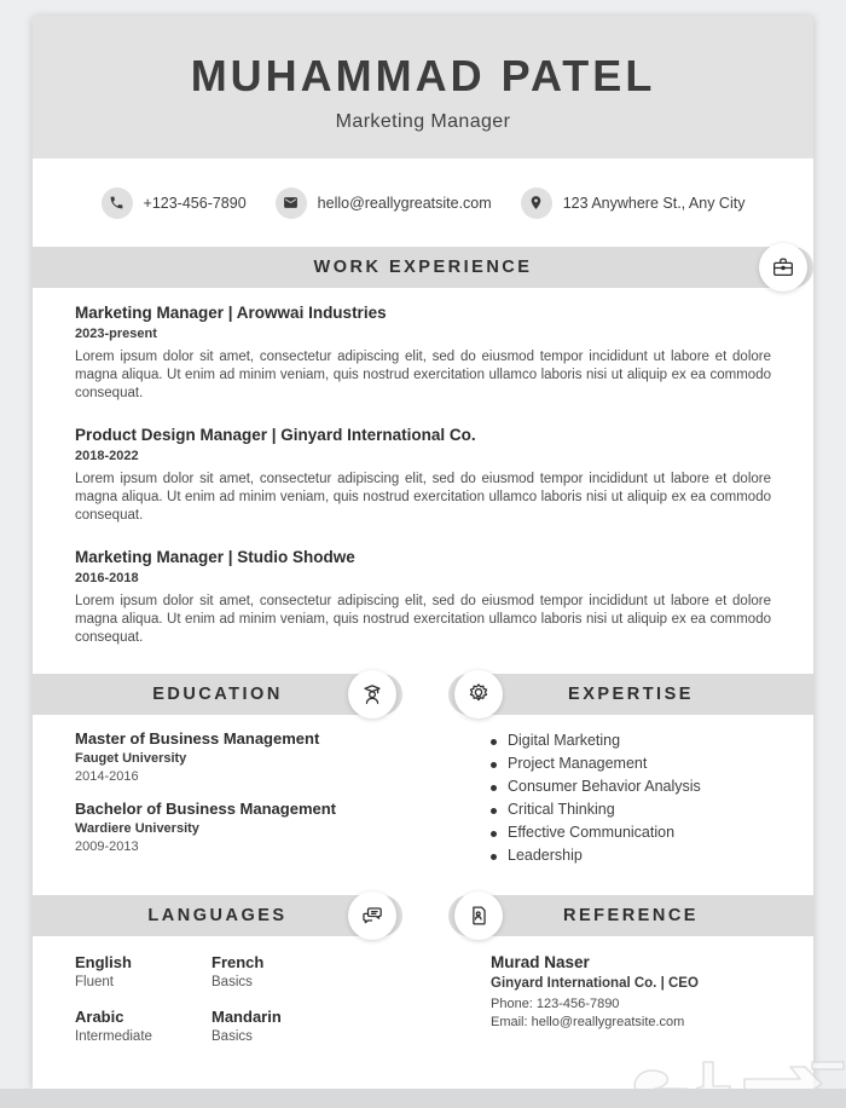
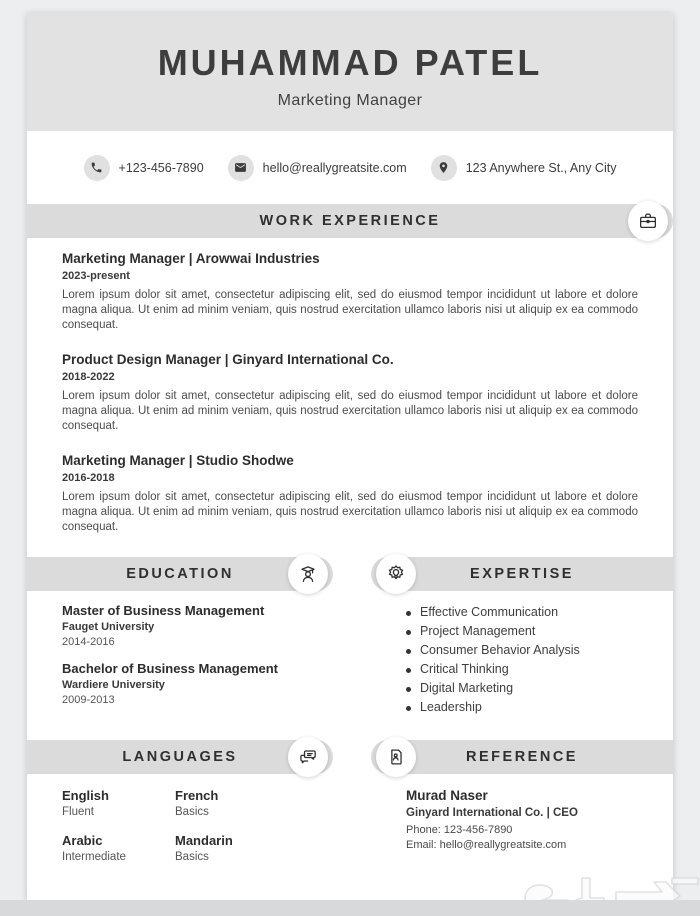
  MUHAMMAD PATEL
  Marketing Manager
  +123-456-7890
  hello@reallygreatsite.com
  123 Anywhere St., Any City
  WORK EXPERIENCE
  Marketing Manager | Arowwai Industries
  2023-present
  Lorem ipsum dolor sit amet, consectetur adipiscing elit, sed do eiusmod tempor incididunt ut labore et dolore magna aliqua. Ut enim ad minim veniam, quis nostrud exercitation ullamco laboris nisi ut aliquip ex ea commodo consequat.
  Product Design Manager | Ginyard International Co.
  2018-2022
  Lorem ipsum dolor sit amet, consectetur adipiscing elit, sed do eiusmod tempor incididunt ut labore et dolore magna aliqua. Ut enim ad minim veniam, quis nostrud exercitation ullamco laboris nisi ut aliquip ex ea commodo consequat.
  Marketing Manager | Studio Shodwe
  2016-2018
  Lorem ipsum dolor sit amet, consectetur adipiscing elit, sed do eiusmod tempor incididunt ut labore et dolore magna aliqua. Ut enim ad minim veniam, quis nostrud exercitation ullamco laboris nisi ut aliquip ex ea commodo consequat.
  EDUCATION
  Master of Business Management
  Fauget University
  2014-2016
  Bachelor of Business Management
  Wardiere University
  2009-2013
  EXPERTISE
- Digital Marketing
+ Effective Communication
  Project Management
  Consumer Behavior Analysis
  Critical Thinking
- Effective Communication
+ Digital Marketing
  Leadership
  LANGUAGES
  English
  Fluent
  French
  Basics
  Arabic
  Intermediate
  Mandarin
  Basics
  REFERENCE
  Murad Naser
  Ginyard International Co. | CEO
  Phone: 123-456-7890
  Email: hello@reallygreatsite.com
